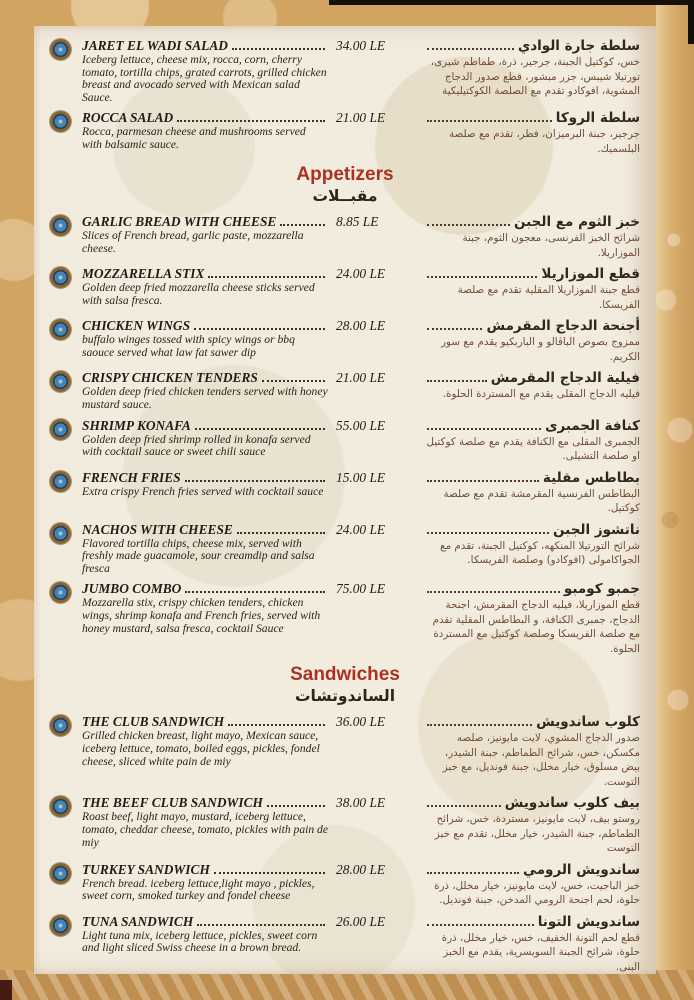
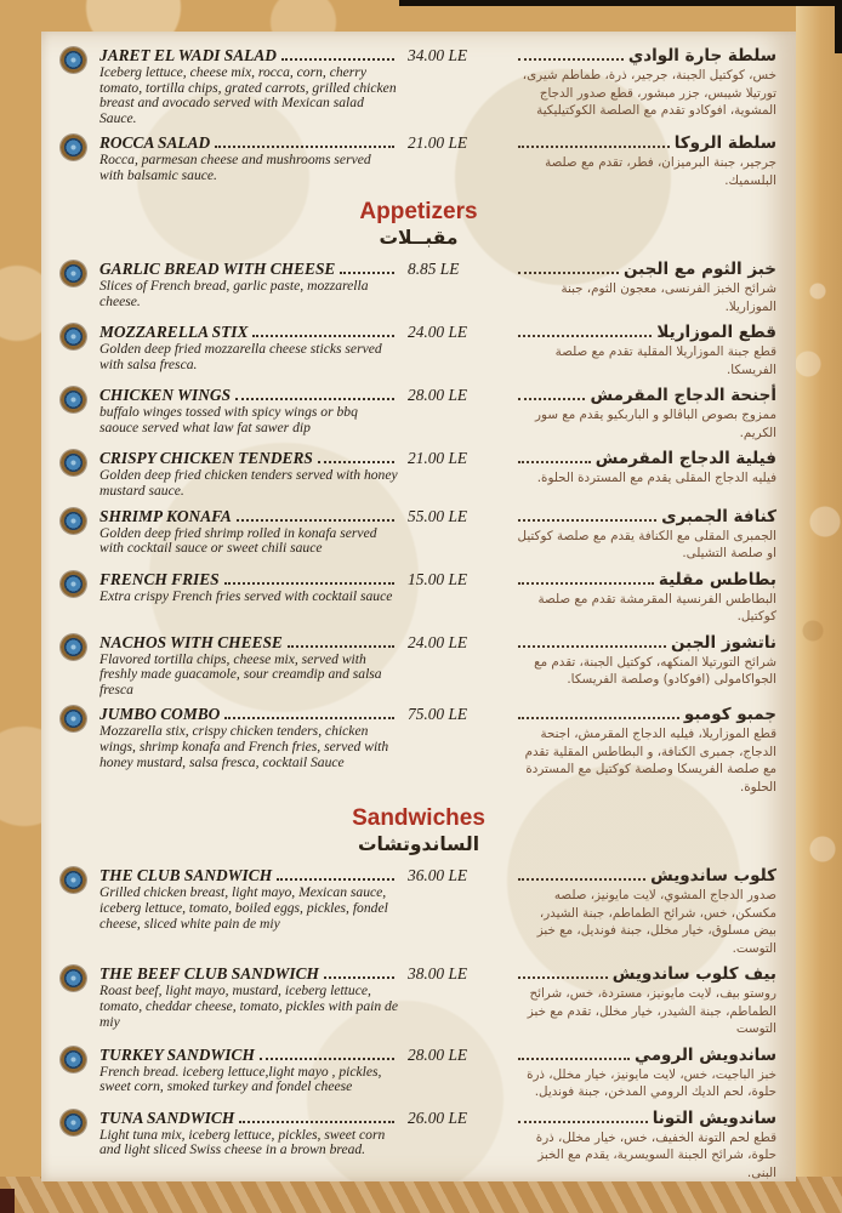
  JARET EL WADI SALAD
  Iceberg lettuce, cheese mix, rocca, corn, cherry tomato, tortilla chips, grated carrots, grilled chicken breast and avocado served with Mexican salad Sauce.
  34.00 LE
  سلطة جارة الوادي
  خس، كوكتيل الجبنة، جرجير، ذرة، طماطم شيرى، تورتيلا شيبس، جزر مبشور، قطع صدور الدجاج المشوية، افوكادو تقدم مع الصلصة الكوكتيليكية
  ROCCA SALAD
  Rocca, parmesan cheese and mushrooms served with balsamic sauce.
  21.00 LE
  سلطة الروكا
  جرجير، جبنة البرميزان، فطر، تقدم مع صلصة البلسميك.
  Appetizers
  مقبــلات
  GARLIC BREAD WITH CHEESE
  Slices of French bread, garlic paste, mozzarella cheese.
  8.85 LE
  خبز الثوم مع الجبن
  شرائح الخبز الفرنسى، معجون الثوم، جبنة الموزاريلا.
  MOZZARELLA STIX
  Golden deep fried mozzarella cheese sticks served with salsa fresca.
  24.00 LE
  قطع الموزاريلا
  قطع جبنة الموزاريلا المقلية تقدم مع صلصة الفريسكا.
  CHICKEN WINGS
  buffalo winges tossed with spicy wings or bbq saouce served what law fat sawer dip
  28.00 LE
  أجنحة الدجاج المقرمش
  ممزوج بصوص الباڤالو و الباربكيو يقدم مع سور الكريم.
  CRISPY CHICKEN TENDERS
  Golden deep fried chicken tenders served with honey mustard sauce.
  21.00 LE
  فيلية الدجاج المقرمش
  فيليه الدجاج المقلى يقدم مع المستردة الحلوة.
  SHRIMP KONAFA
  Golden deep fried shrimp rolled in konafa served with cocktail sauce or sweet chili sauce
  55.00 LE
  كنافة الجمبرى
  الجمبرى المقلى مع الكنافة يقدم مع صلصة كوكتيل او صلصة التشيلى.
  FRENCH FRIES
  Extra crispy French fries served with cocktail sauce
  15.00 LE
  بطاطس مقلية
  البطاطس الفرنسية المقرمشة تقدم مع صلصة كوكتيل.
  NACHOS WITH CHEESE
  Flavored tortilla chips, cheese mix, served with freshly made guacamole, sour creamdip and salsa fresca
  24.00 LE
  ناتشوز الجبن
  شرائح التورتيلا المنكهه، كوكتيل الجبنة، تقدم مع الجواكامولى (افوكادو) وصلصة الفريسكا.
  JUMBO COMBO
  Mozzarella stix, crispy chicken tenders, chicken wings, shrimp konafa and French fries, served with honey mustard, salsa fresca, cocktail Sauce
  75.00 LE
  جمبو كومبو
  قطع الموزاريلا، فيليه الدجاج المقرمش، اجنحة الدجاج، جمبرى الكنافة، و البطاطس المقلية تقدم مع صلصة الفريسكا وصلصة كوكتيل مع المستردة الحلوة.
  Sandwiches
  الساندوتشات
  THE CLUB SANDWICH
  Grilled chicken breast, light mayo, Mexican sauce, iceberg lettuce, tomato, boiled eggs, pickles, fondel cheese, sliced white pain de miy
  36.00 LE
  كلوب ساندويش
  صدور الدجاج المشوي، لايت مايونيز، صلصه مكسكن، خس، شرائح الطماطم، جبنة الشيدر، بيض مسلوق، خيار مخلل، جبنة فونديل، مع خبز التوست.
  THE BEEF CLUB SANDWICH
  Roast beef, light mayo, mustard, iceberg lettuce, tomato, cheddar cheese, tomato, pickles with pain de miy
  38.00 LE
  بيف كلوب ساندويش
  روستو بيف، لايت مايونيز، مستردة، خس، شرائح الطماطم، جبنة الشيدر، خيار مخلل، تقدم مع خبز التوست
  TURKEY SANDWICH
  French bread. iceberg lettuce,light mayo , pickles, sweet corn, smoked turkey and fondel cheese
  28.00 LE
  ساندويش الرومي
- خبز الباجيت، خس، لايت مايونيز، خيار مخلل، ذرة حلوة، لحم اجنحة الرومي المدخن، جبنة فونديل.
+ خبز الباجيت، خس، لايت مايونيز، خيار مخلل، ذرة حلوة، لحم الديك الرومي المدخن، جبنة فونديل.
  TUNA SANDWICH
  Light tuna mix, iceberg lettuce, pickles, sweet corn and light sliced Swiss cheese in a brown bread.
  26.00 LE
  ساندويش التونا
  قطع لحم التونة الخفيف، خس، خيار مخلل، ذرة حلوة، شرائح الجبنة السويسرية، يقدم مع الخبز البنى.
